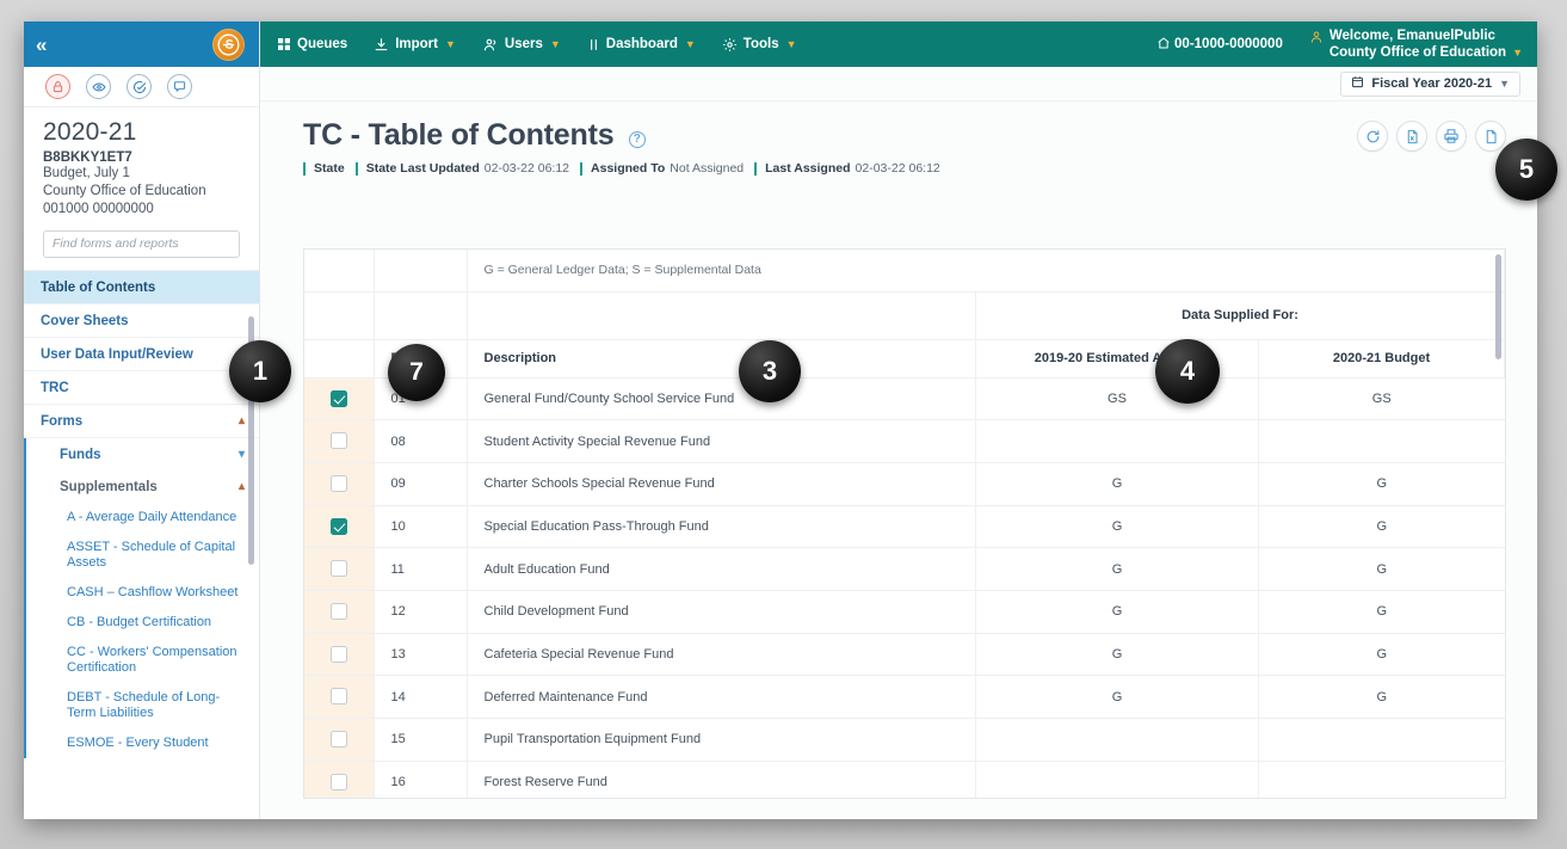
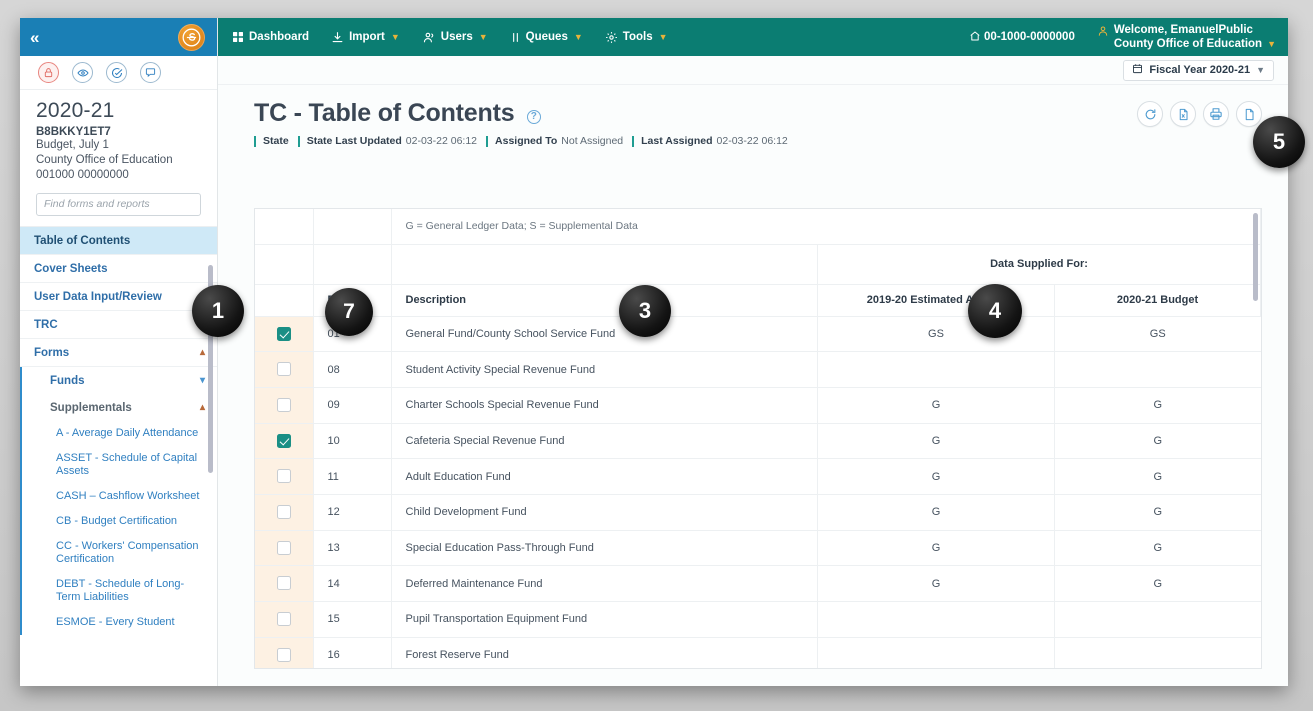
  «
  2020-21
  B8BKKY1ET7
  Budget, July 1
  County Office of Education
  001000 00000000
  Find forms and reports
  Table of Contents
  Cover Sheets
  User Data Input/Review
  TRC
  Forms
  ▴
  Funds
  ▾
  Supplementals
  ▴
  A - Average Daily Attendance
  ASSET - Schedule of Capital Assets
  CASH – Cashflow Worksheet
  CB - Budget Certification
  CC - Workers' Compensation Certification
  DEBT - Schedule of Long-Term Liabilities
  ESMOE - Every Student
- Queues
+ Dashboard
  Import
  ▼
  Users
  ▼
- Dashboard
+ Queues
  ▼
  Tools
  ▼
  00-1000-0000000
  Welcome, EmanuelPublic
  County Office of Education
  ▼
  Fiscal Year 2020-21
  ▼
  TC - Table of Contents ?
  State
  State Last Updated
  02-03-22 06:12
  Assigned To
  Not Assigned
  Last Assigned
  02-03-22 06:12
  		G = General Ledger Data; S = Supplemental Data
  			Data Supplied For:
  		Description	2019-20 Estimated	2020-21 Budget
  	01	General Fund/County School Service Fund	GS	GS
  	08	Student Activity Special Revenue Fund
  	09	Charter Schools Special Revenue Fund	G	G
- 	10	Special Education Pass-Through Fund	G	G
+ 	10	Cafeteria Special Revenue Fund	G	G
  	11	Adult Education Fund	G	G
  	12	Child Development Fund	G	G
- 	13	Cafeteria Special Revenue Fund	G	G
+ 	13	Special Education Pass-Through Fund	G	G
  	14	Deferred Maintenance Fund	G	G
  	15	Pupil Transportation Equipment Fund
  	16	Forest Reserve Fund
  1
  7
  3
  4
  5
